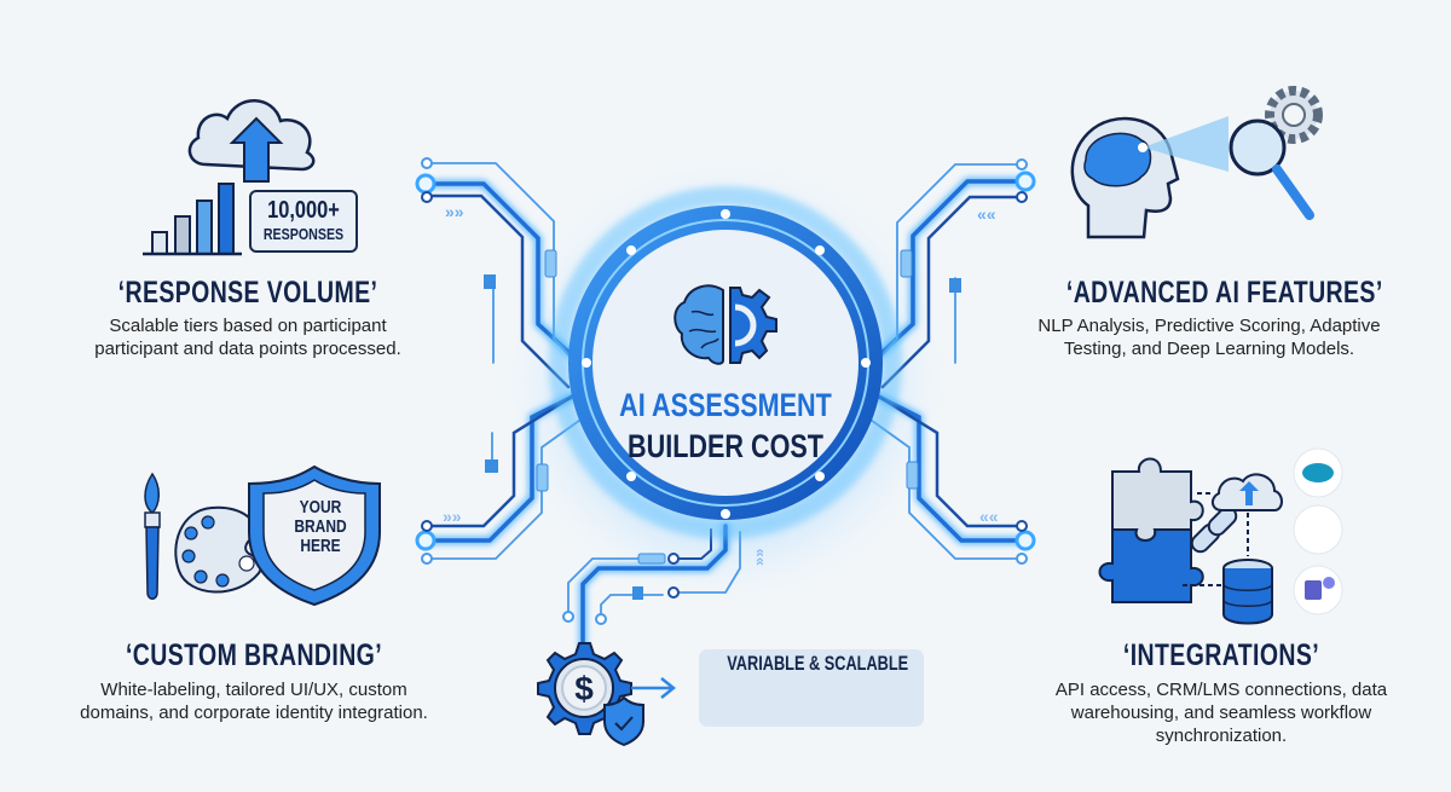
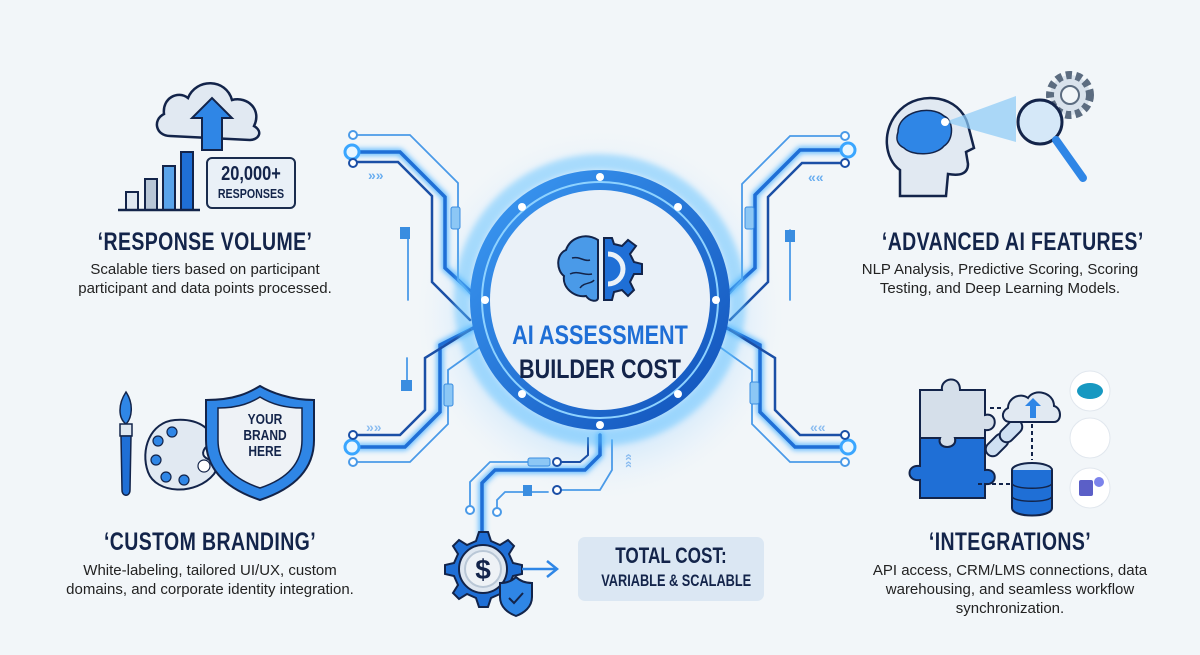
  »»
  »»
  ««
  ««
  $
- 10,000+
+ 20,000+
  RESPONSES
  YOUR BRAND HERE
  ‘RESPONSE VOLUME’
  Scalable tiers based on participant participant and data points processed.
  ‘ADVANCED AI FEATURES’
- NLP Analysis, Predictive Scoring, Adaptive Testing, and Deep Learning Models.
+ NLP Analysis, Predictive Scoring, Scoring Testing, and Deep Learning Models.
  ‘CUSTOM BRANDING’
  White-labeling, tailored UI/UX, custom domains, and corporate identity integration.
  ‘INTEGRATIONS’
  API access, CRM/LMS connections, data warehousing, and seamless workflow synchronization.
  AI ASSESSMENT
  BUILDER COST
+ TOTAL COST:
  VARIABLE & SCALABLE
